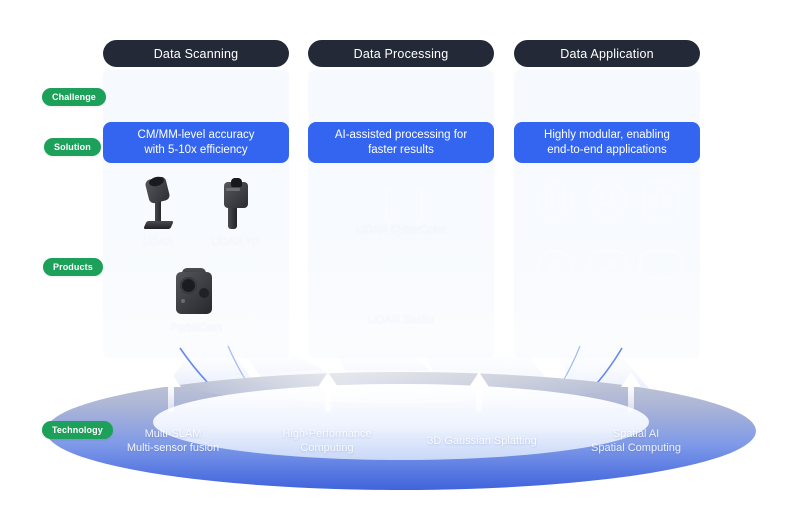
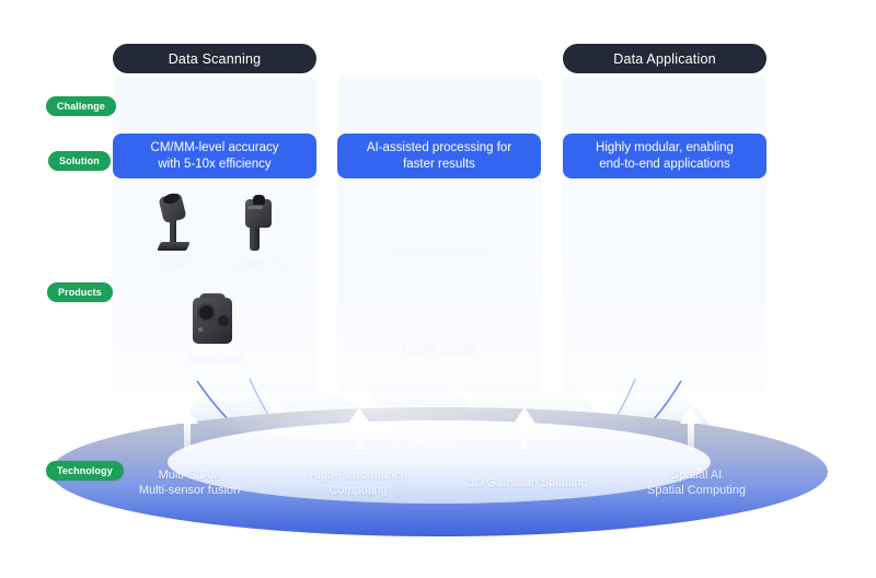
  Data Scanning
- Data Processing
  Data Application
  CM/MM-level accuracy
  with 5-10x efficiency
  AI-assisted processing for
  faster results
  Highly modular, enabling
  end-to-end applications
  Multi-SLAM
  Multi-sensor fusion
  High-Performance
  Computing
  3D Gaussian Splatting
  Spatial AI
  Spatial Computing
  Challenge
  Solution
  Products
  Technology
